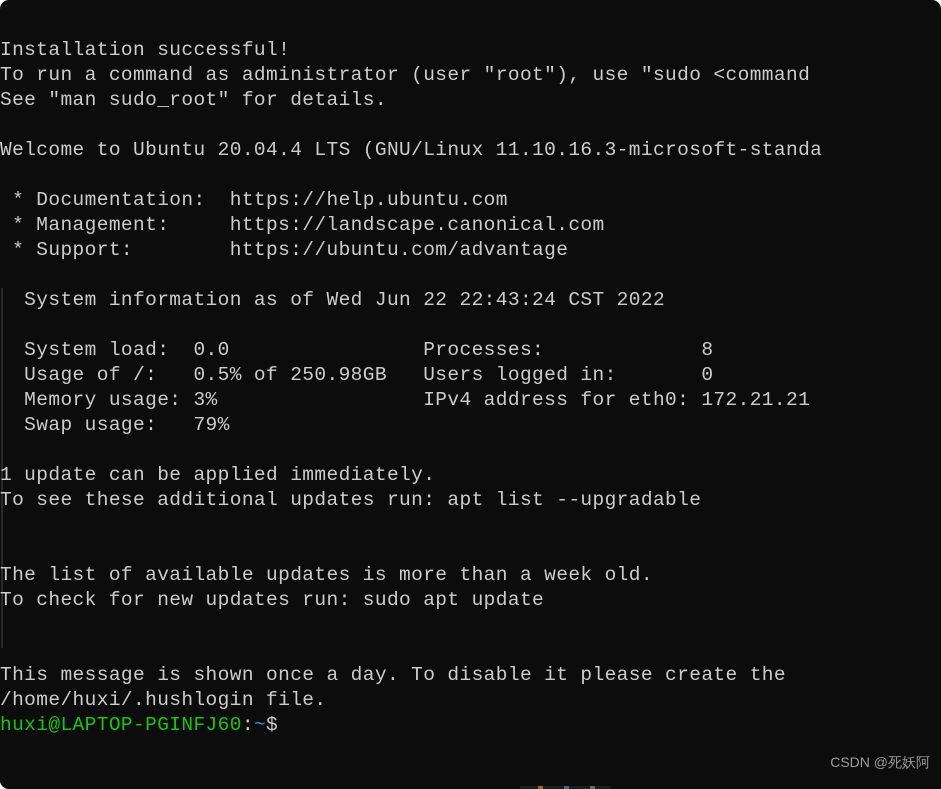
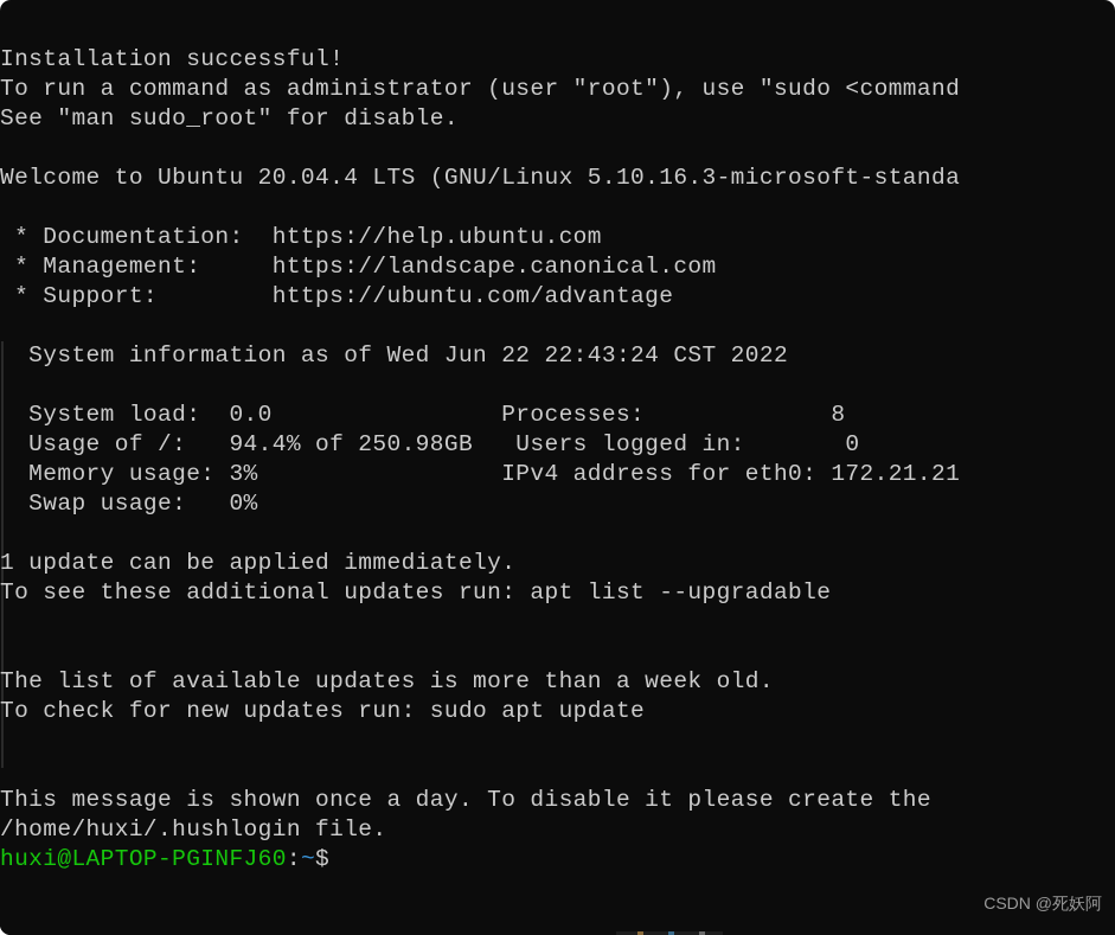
  Installation successful!
  To run a command as administrator (user "root"), use "sudo <command
- See "man sudo_root" for details.
+ See "man sudo_root" for disable.
- Welcome to Ubuntu 20.04.4 LTS (GNU/Linux 11.10.16.3-microsoft-standa
+ Welcome to Ubuntu 20.04.4 LTS (GNU/Linux 5.10.16.3-microsoft-standa
  * Documentation: https://help.ubuntu.com
  * Management: https://landscape.canonical.com
  * Support: https://ubuntu.com/advantage
  System information as of Wed Jun 22 22:43:24 CST 2022
  System load: 0.0 Processes: 8
- Usage of /: 0.5% of 250.98GB Users logged in: 0
+ Usage of /: 94.4% of 250.98GB Users logged in: 0
  Memory usage: 3% IPv4 address for eth0: 172.21.21
- Swap usage: 79%
+ Swap usage: 0%
  1 update can be applied immediately.
  To see these additional updates run: apt list --upgradable
  The list of available updates is more than a week old.
  To check for new updates run: sudo apt update
  This message is shown once a day. To disable it please create the
  /home/huxi/.hushlogin file.
  huxi@LAPTOP-PGINFJ60:~$
  CSDN @死妖阿
